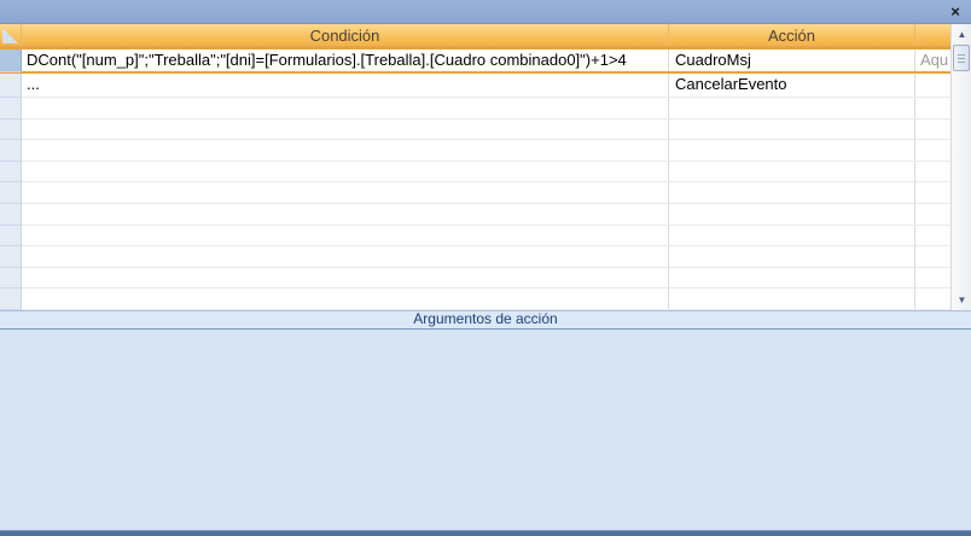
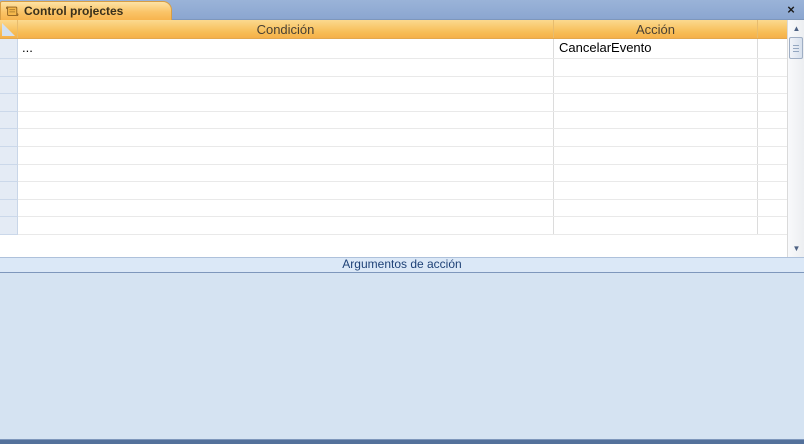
+ Control projectes
  ×
  Condición
  Acción
- DCont("[num_p]";"Treballa";"[dni]=[Formularios].[Treballa].[Cuadro combinado0]")+1>4
- CuadroMsj
- Aqu
  ...
  CancelarEvento
  ▲
  ▼
  Argumentos de acción
